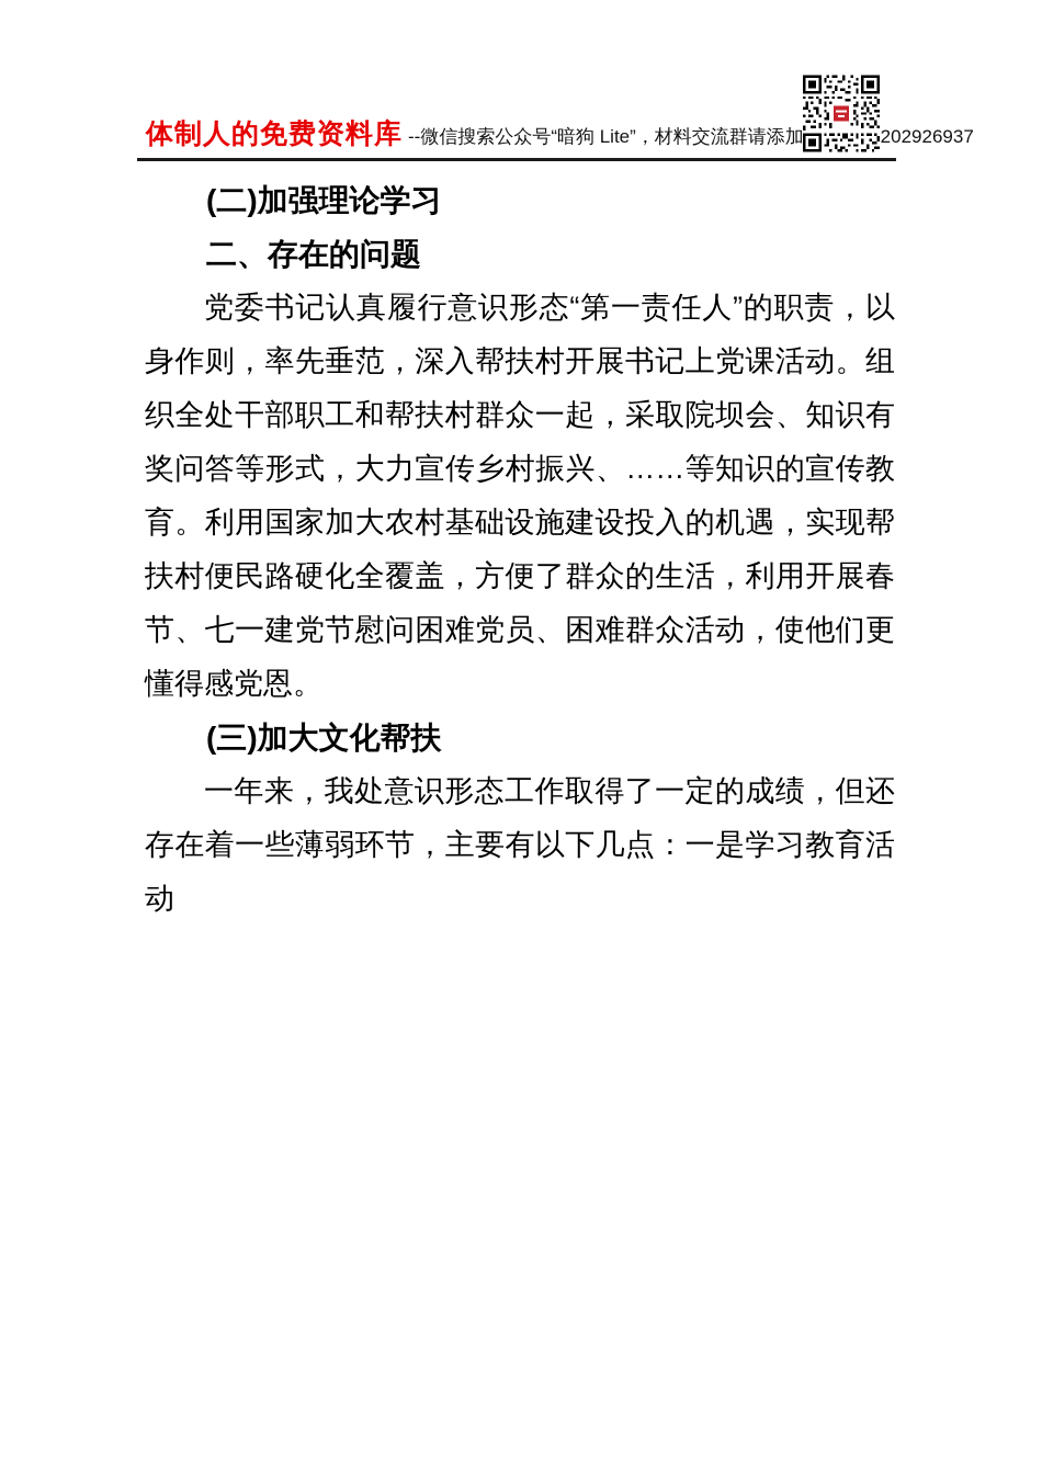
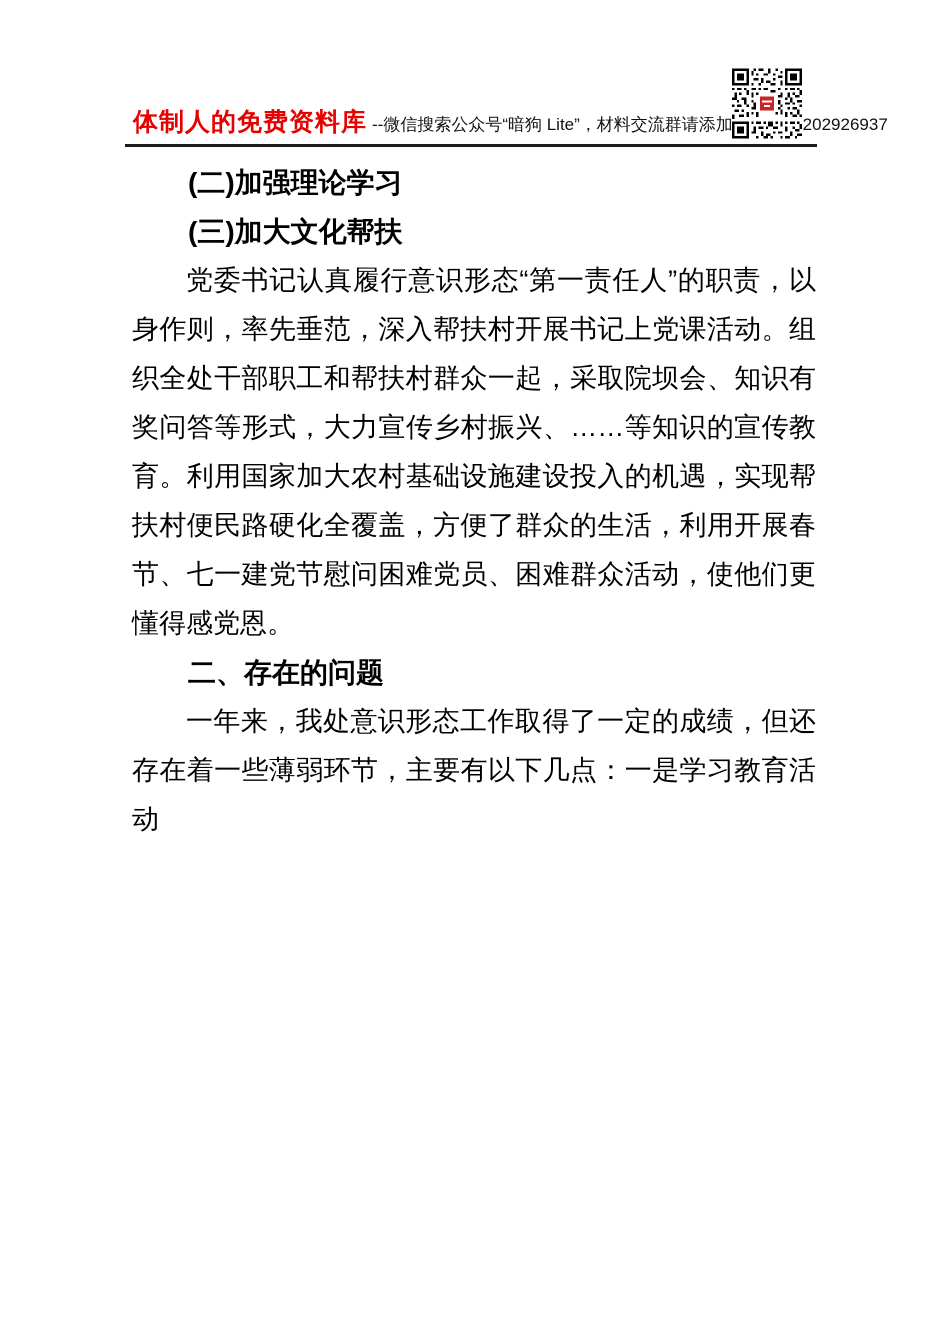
  体制人的免费资料库 --微信搜索公众号“暗狗 Lite”，材料交流群请添加202926937
  (二)加强理论学习
- 二、存在的问题
+ (三)加大文化帮扶
  党委书记认真履行意识形态“第一责任人”的职责，以身作则，率先垂范，深入帮扶村开展书记上党课活动。组织全处干部职工和帮扶村群众一起，采取院坝会、知识有奖问答等形式，大力宣传乡村振兴、……等知识的宣传教育。利用国家加大农村基础设施建设投入的机遇，实现帮扶村便民路硬化全覆盖，方便了群众的生活，利用开展春节、七一建党节慰问困难党员、困难群众活动，使他们更懂得感党恩。
- (三)加大文化帮扶
+ 二、存在的问题
  一年来，我处意识形态工作取得了一定的成绩，但还存在着一些薄弱环节，主要有以下几点：一是学习教育活动
